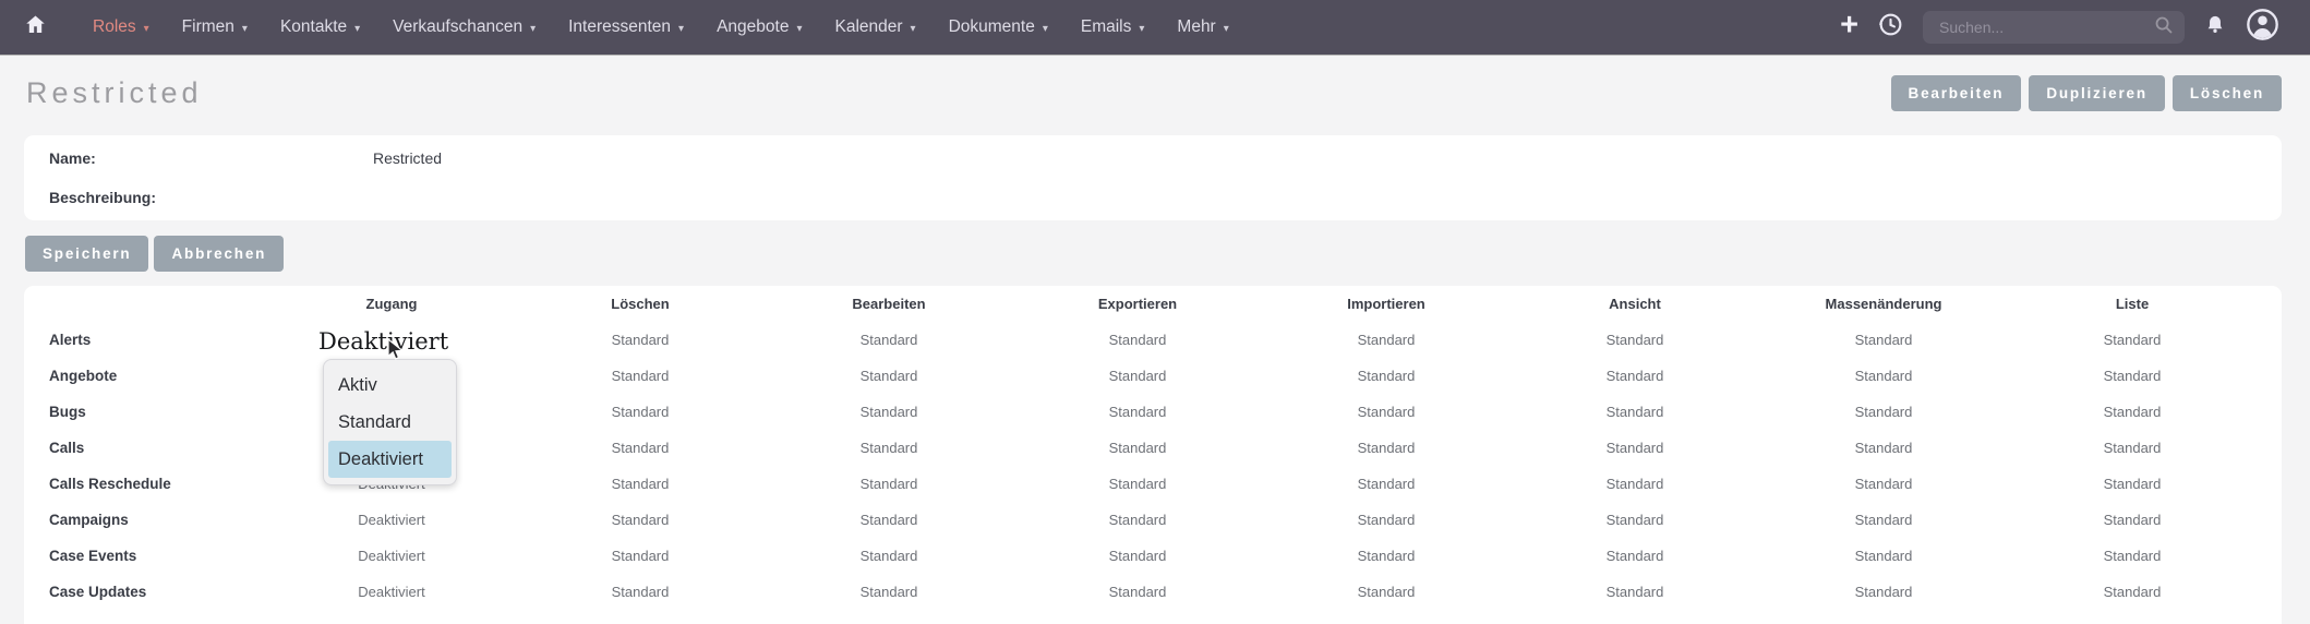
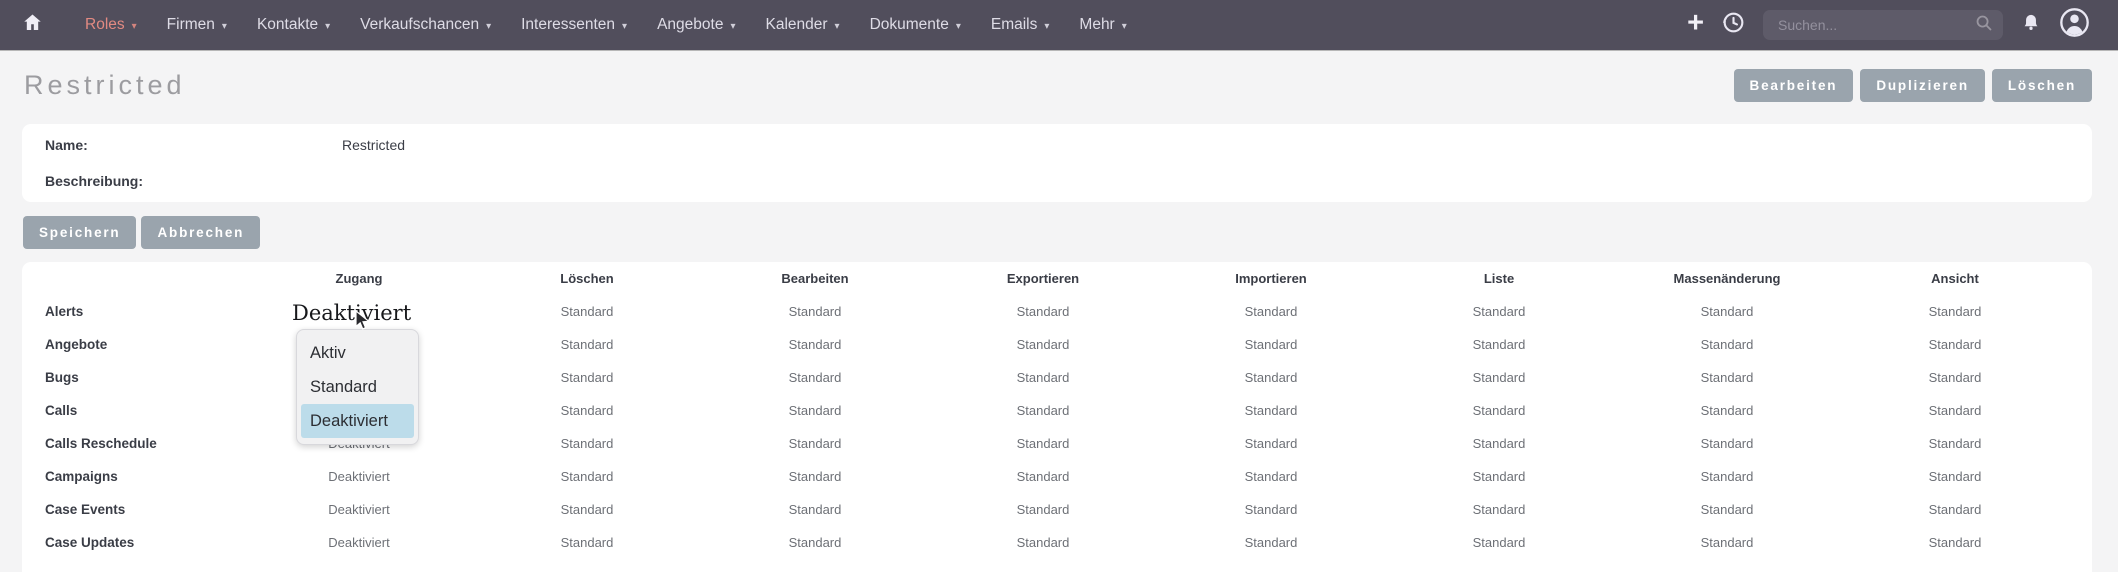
  Roles
  ▾
  Firmen
  ▾
  Kontakte
  ▾
  Verkaufschancen
  ▾
  Interessenten
  ▾
  Angebote
  ▾
  Kalender
  ▾
  Dokumente
  ▾
  Emails
  ▾
  Mehr
  ▾
  +
  Suchen...
  Restricted
  Bearbeiten
  Duplizieren
  Löschen
  Name:
  Restricted
  Beschreibung:
  Speichern
  Abbrechen
  Zugang
  Löschen
  Bearbeiten
  Exportieren
  Importieren
- Ansicht
+ Liste
  Massenänderung
- Liste
+ Ansicht
  Alerts
  Standard
  Standard
  Standard
  Standard
  Standard
  Standard
  Standard
  Angebote
  Standard
  Standard
  Standard
  Standard
  Standard
  Standard
  Standard
  Bugs
  Standard
  Standard
  Standard
  Standard
  Standard
  Standard
  Standard
  Calls
  Standard
  Standard
  Standard
  Standard
  Standard
  Standard
  Standard
  Calls Reschedule
  Standard
  Standard
  Standard
  Standard
  Standard
  Standard
  Standard
  Campaigns
  Deaktiviert
  Standard
  Standard
  Standard
  Standard
  Standard
  Standard
  Standard
  Case Events
  Deaktiviert
  Standard
  Standard
  Standard
  Standard
  Standard
  Standard
  Standard
  Case Updates
  Deaktiviert
  Standard
  Standard
  Standard
  Standard
  Standard
  Standard
  Standard
  Deaktviert
  Aktiv
  Standard
  Deaktiviert
